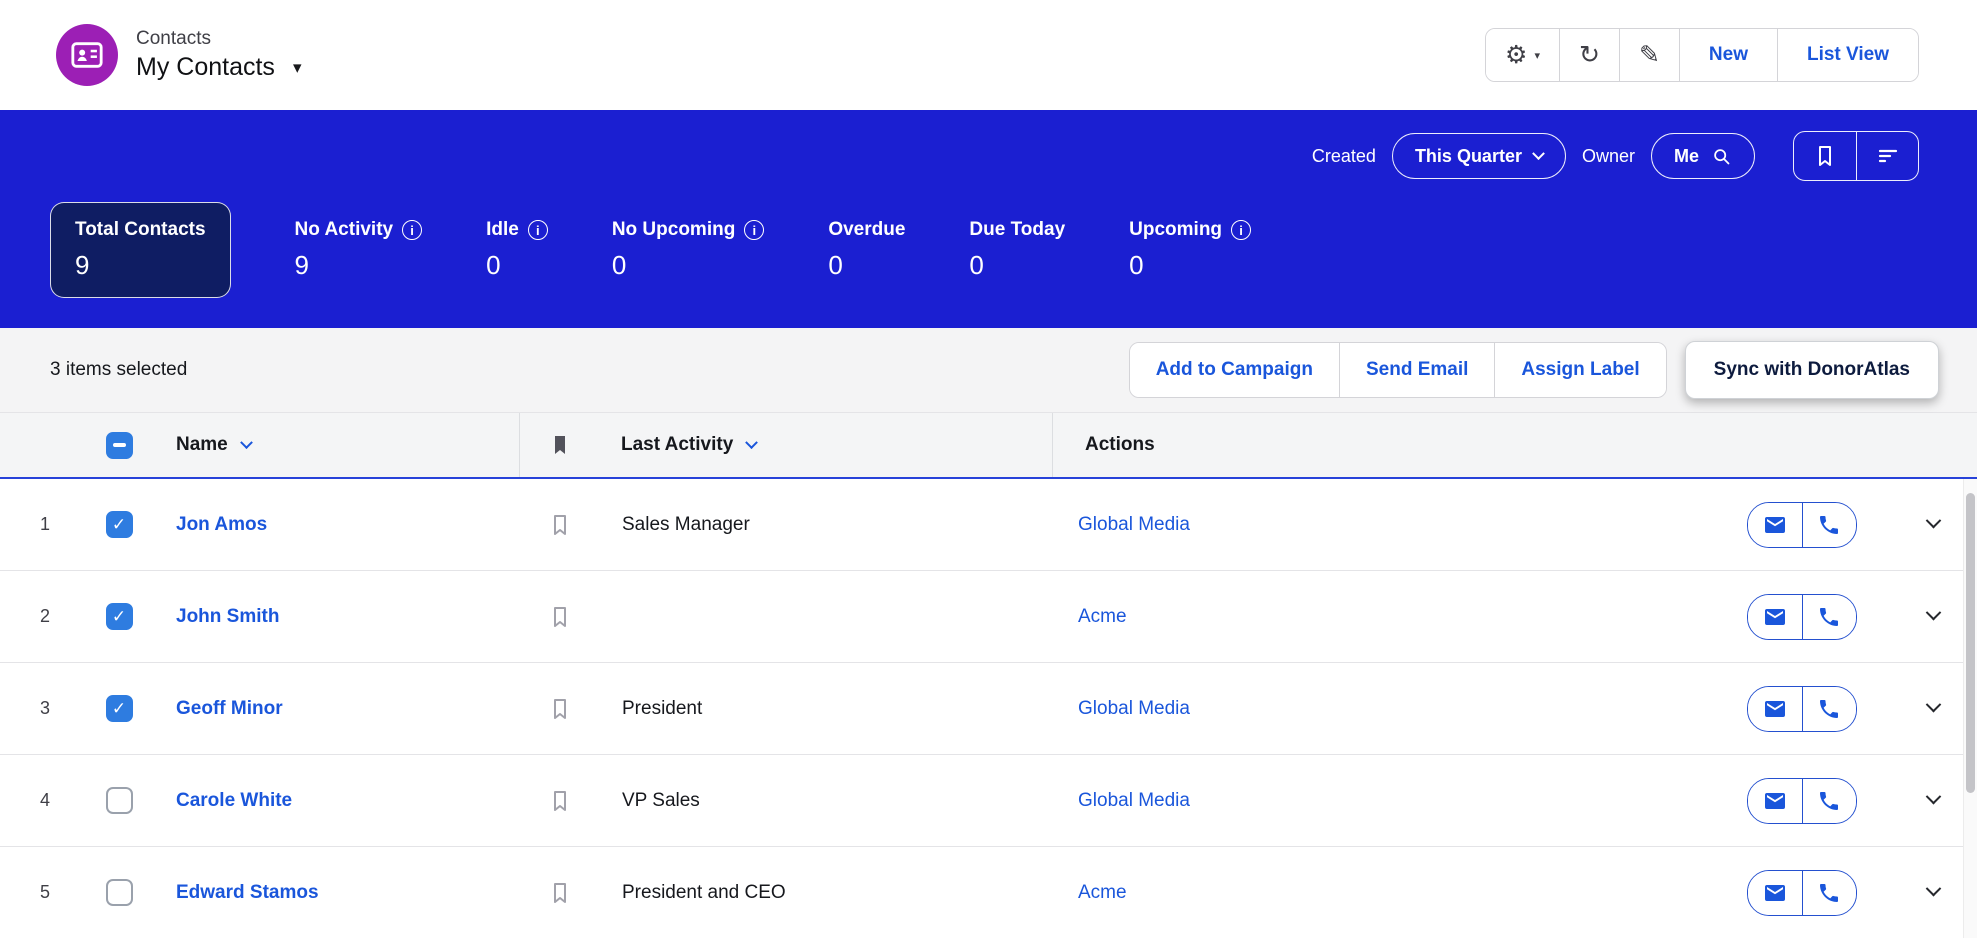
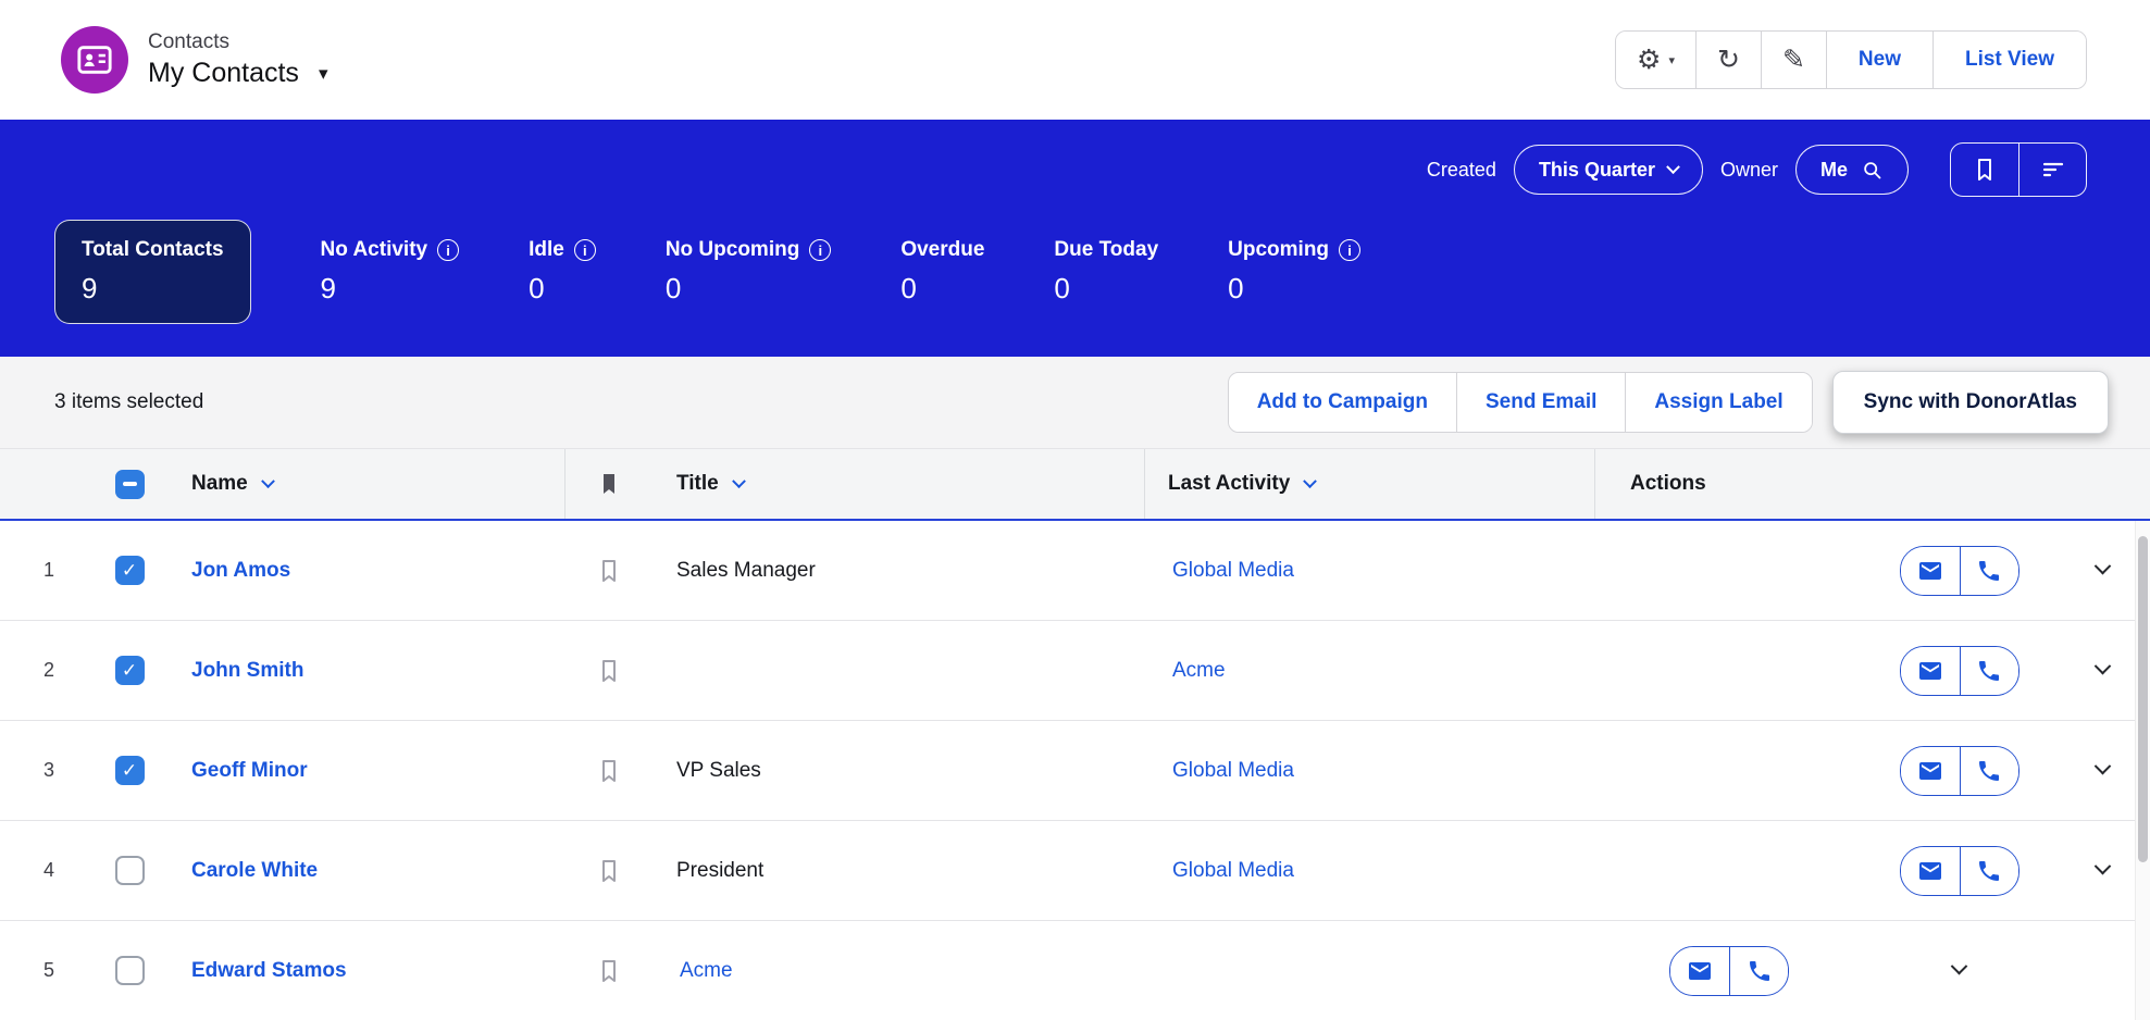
  Contacts
  My Contacts
  ▾
  ⚙
  ▾
  ↻
  ✎
  New
  List View
  Created
  This Quarter
  Owner
  Me
  Total Contacts
  9
  No Activity
  i
  9
  Idle
  i
  0
  No Upcoming
  i
  0
  Overdue
  0
  Due Today
  0
  Upcoming
  i
  0
  3 items selected
  Add to Campaign
  Send Email
  Assign Label
  Sync with DonorAtlas
  Name
+ Title
  Last Activity
  Actions
  1
  ✓
  Jon Amos
  Sales Manager
  Global Media
  2
  ✓
  John Smith
  Acme
  3
  ✓
  Geoff Minor
- President
+ VP Sales
  Global Media
  4
  Carole White
- VP Sales
+ President
  Global Media
  5
  Edward Stamos
- President and CEO
  Acme
